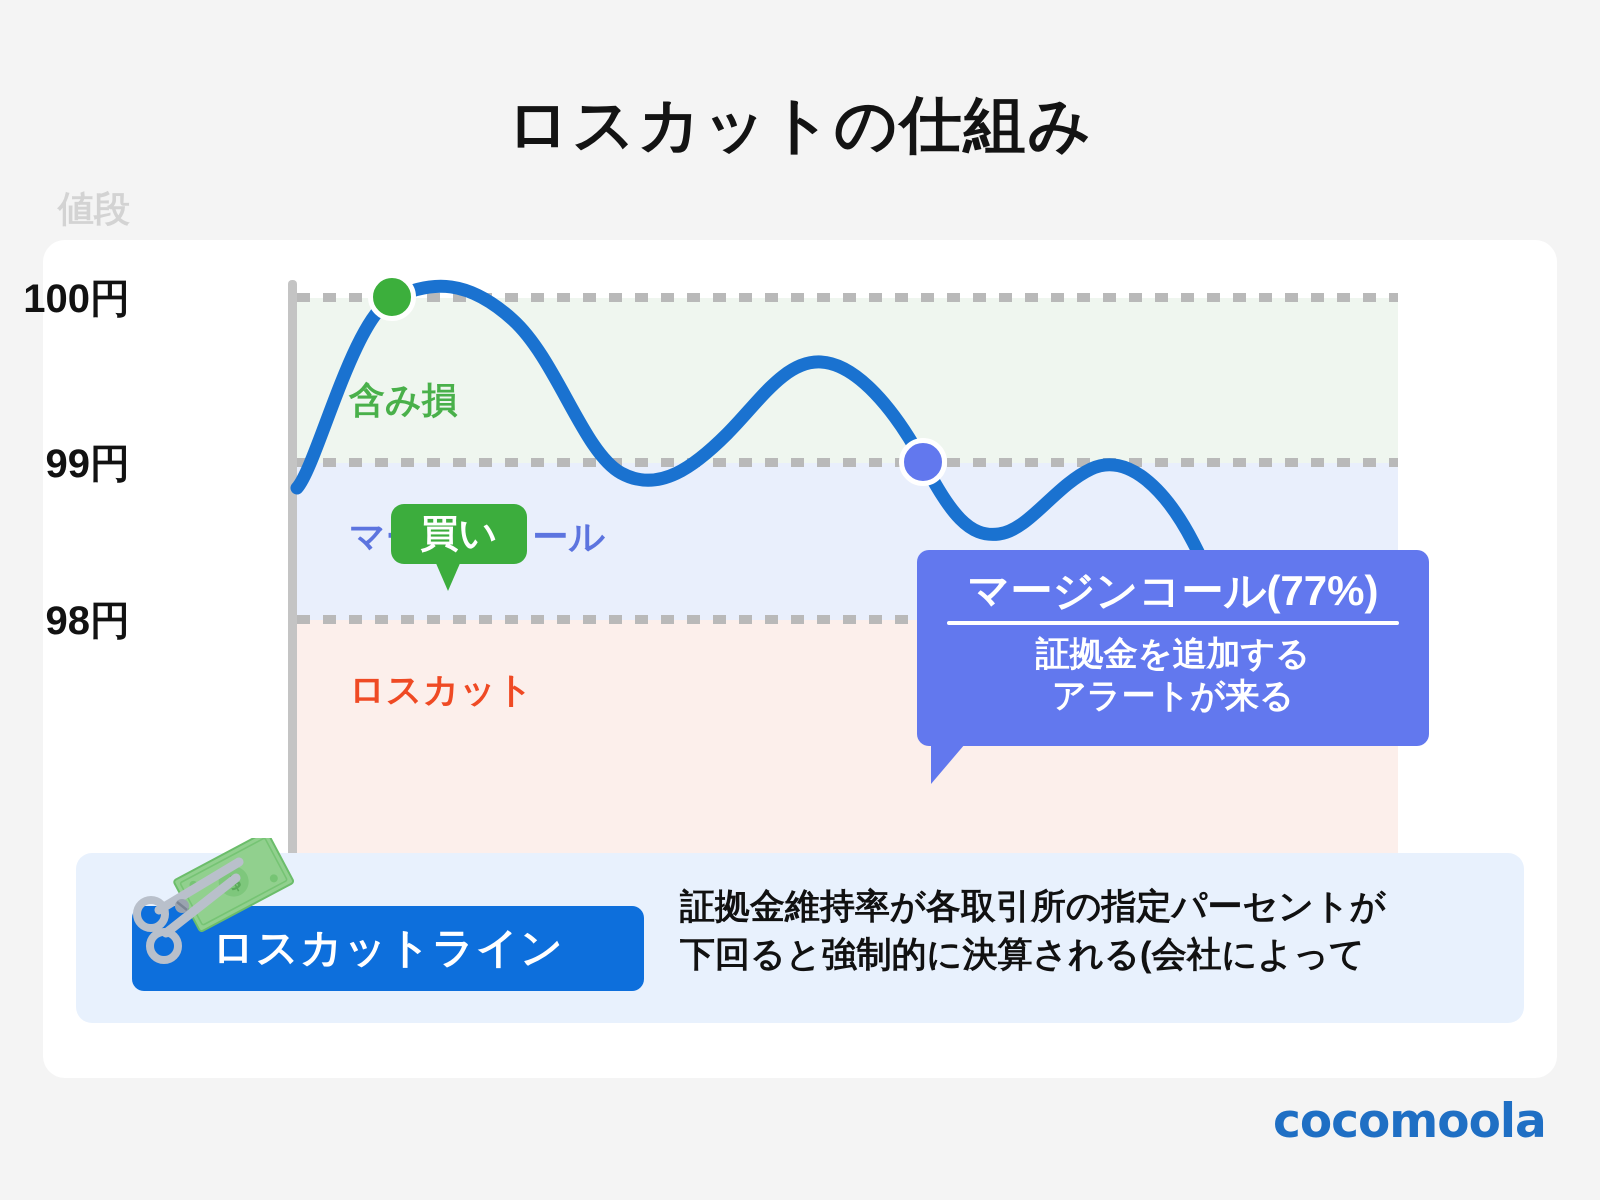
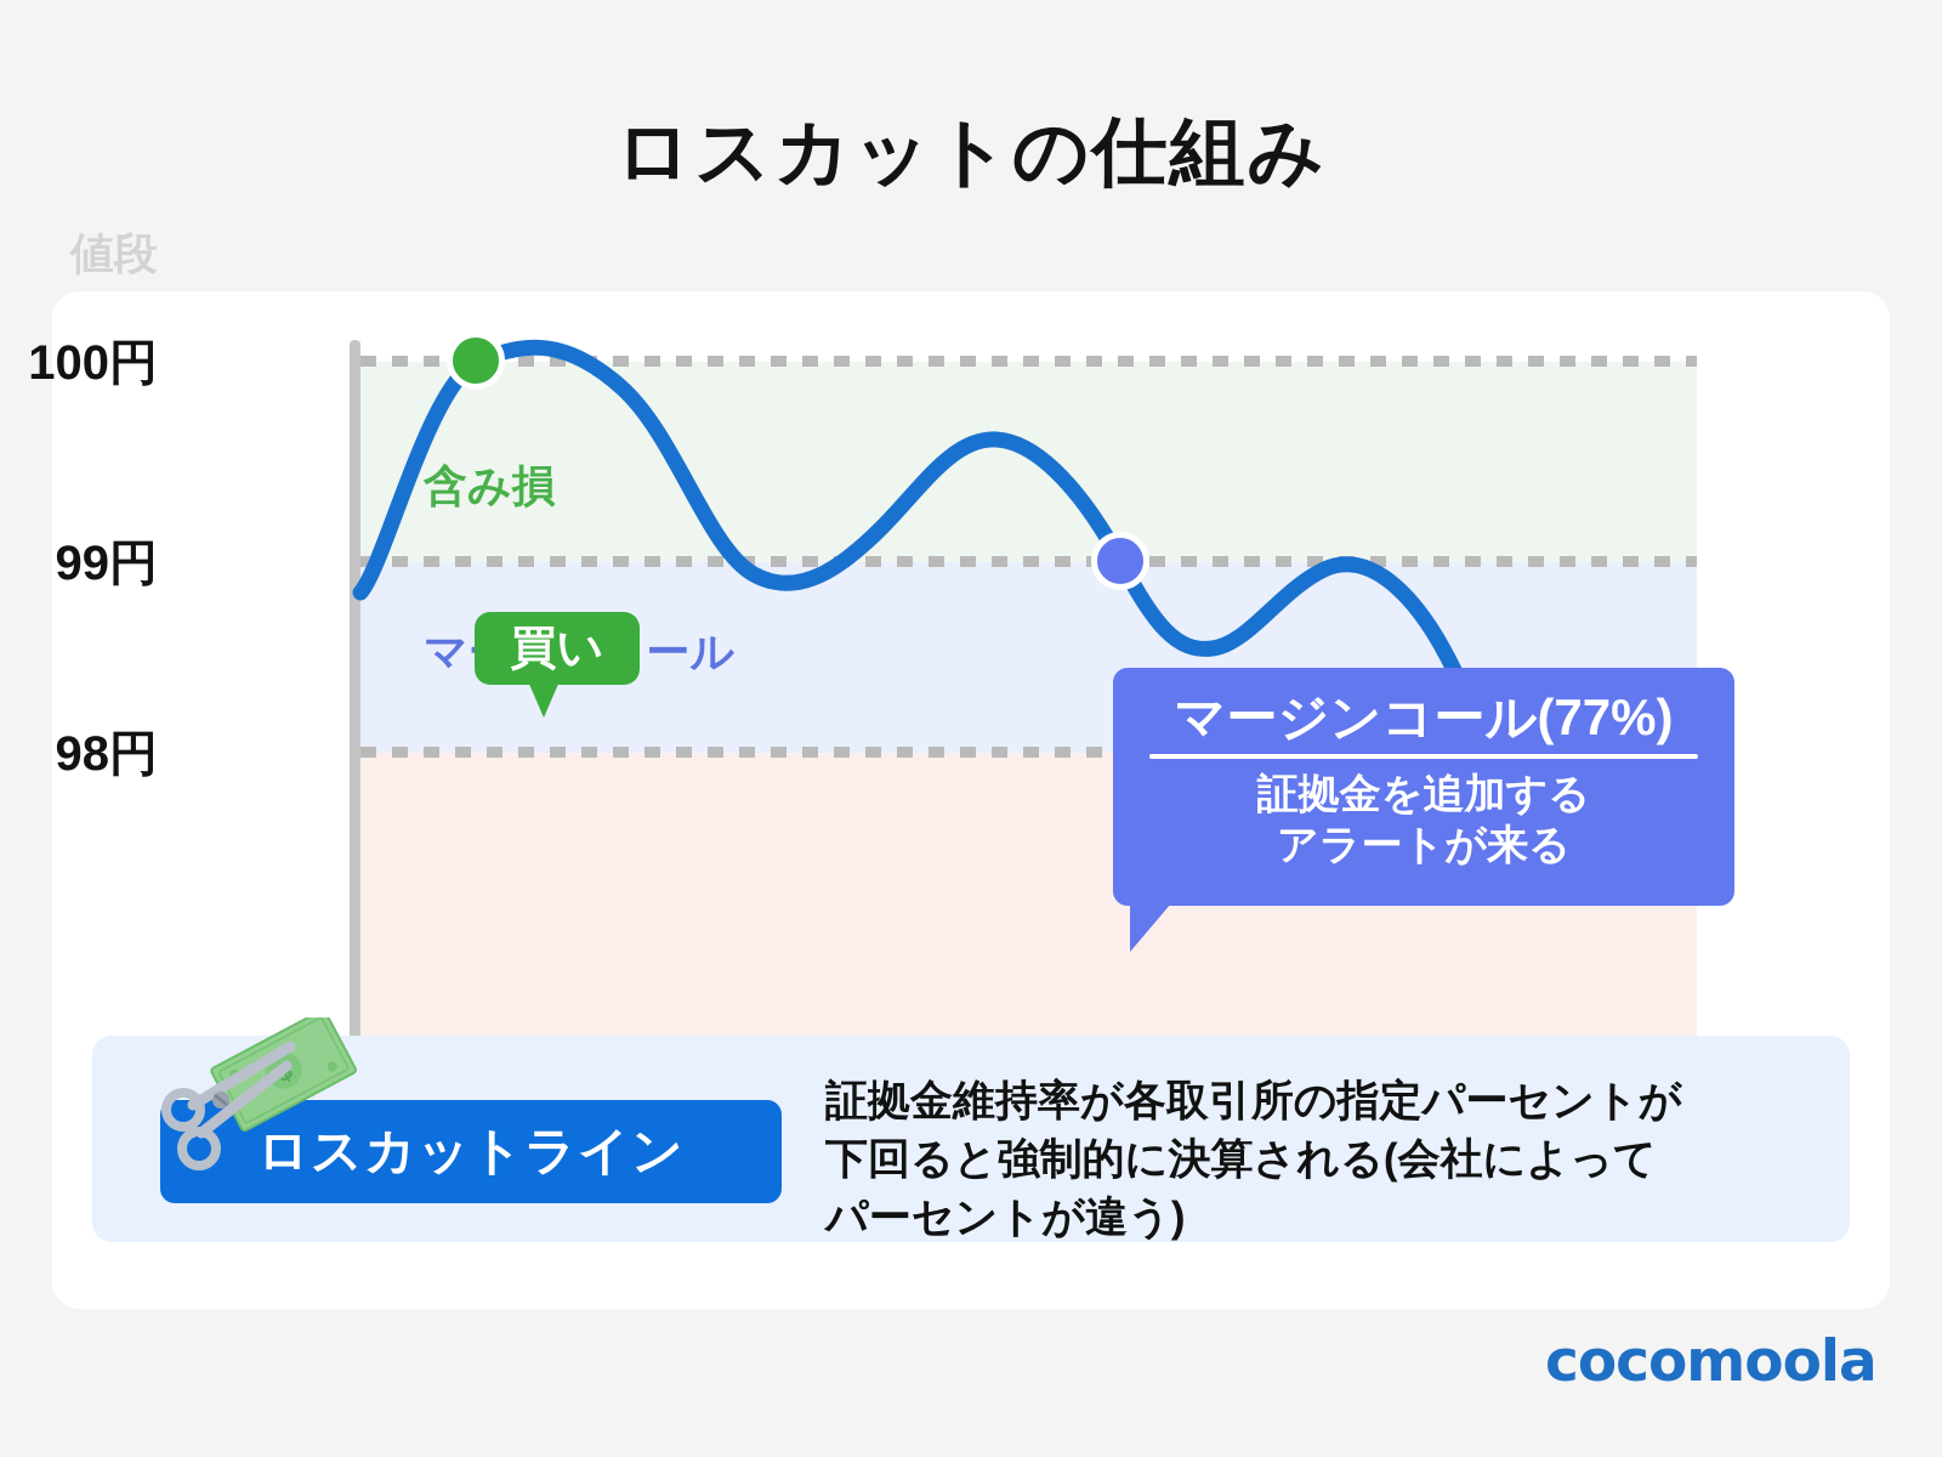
  ロスカットの仕組み
  値段
  100円
  99円
  98円
  含み損
- ロスカット
  買い
  マージンコール(77%)
  証拠金を追加する
  アラートが来る
  ロスカットライン
  証拠金維持率が各取引所の指定パーセントが
  下回ると強制的に決算される(会社によって
+ パーセントが違う)
  cocomoola
